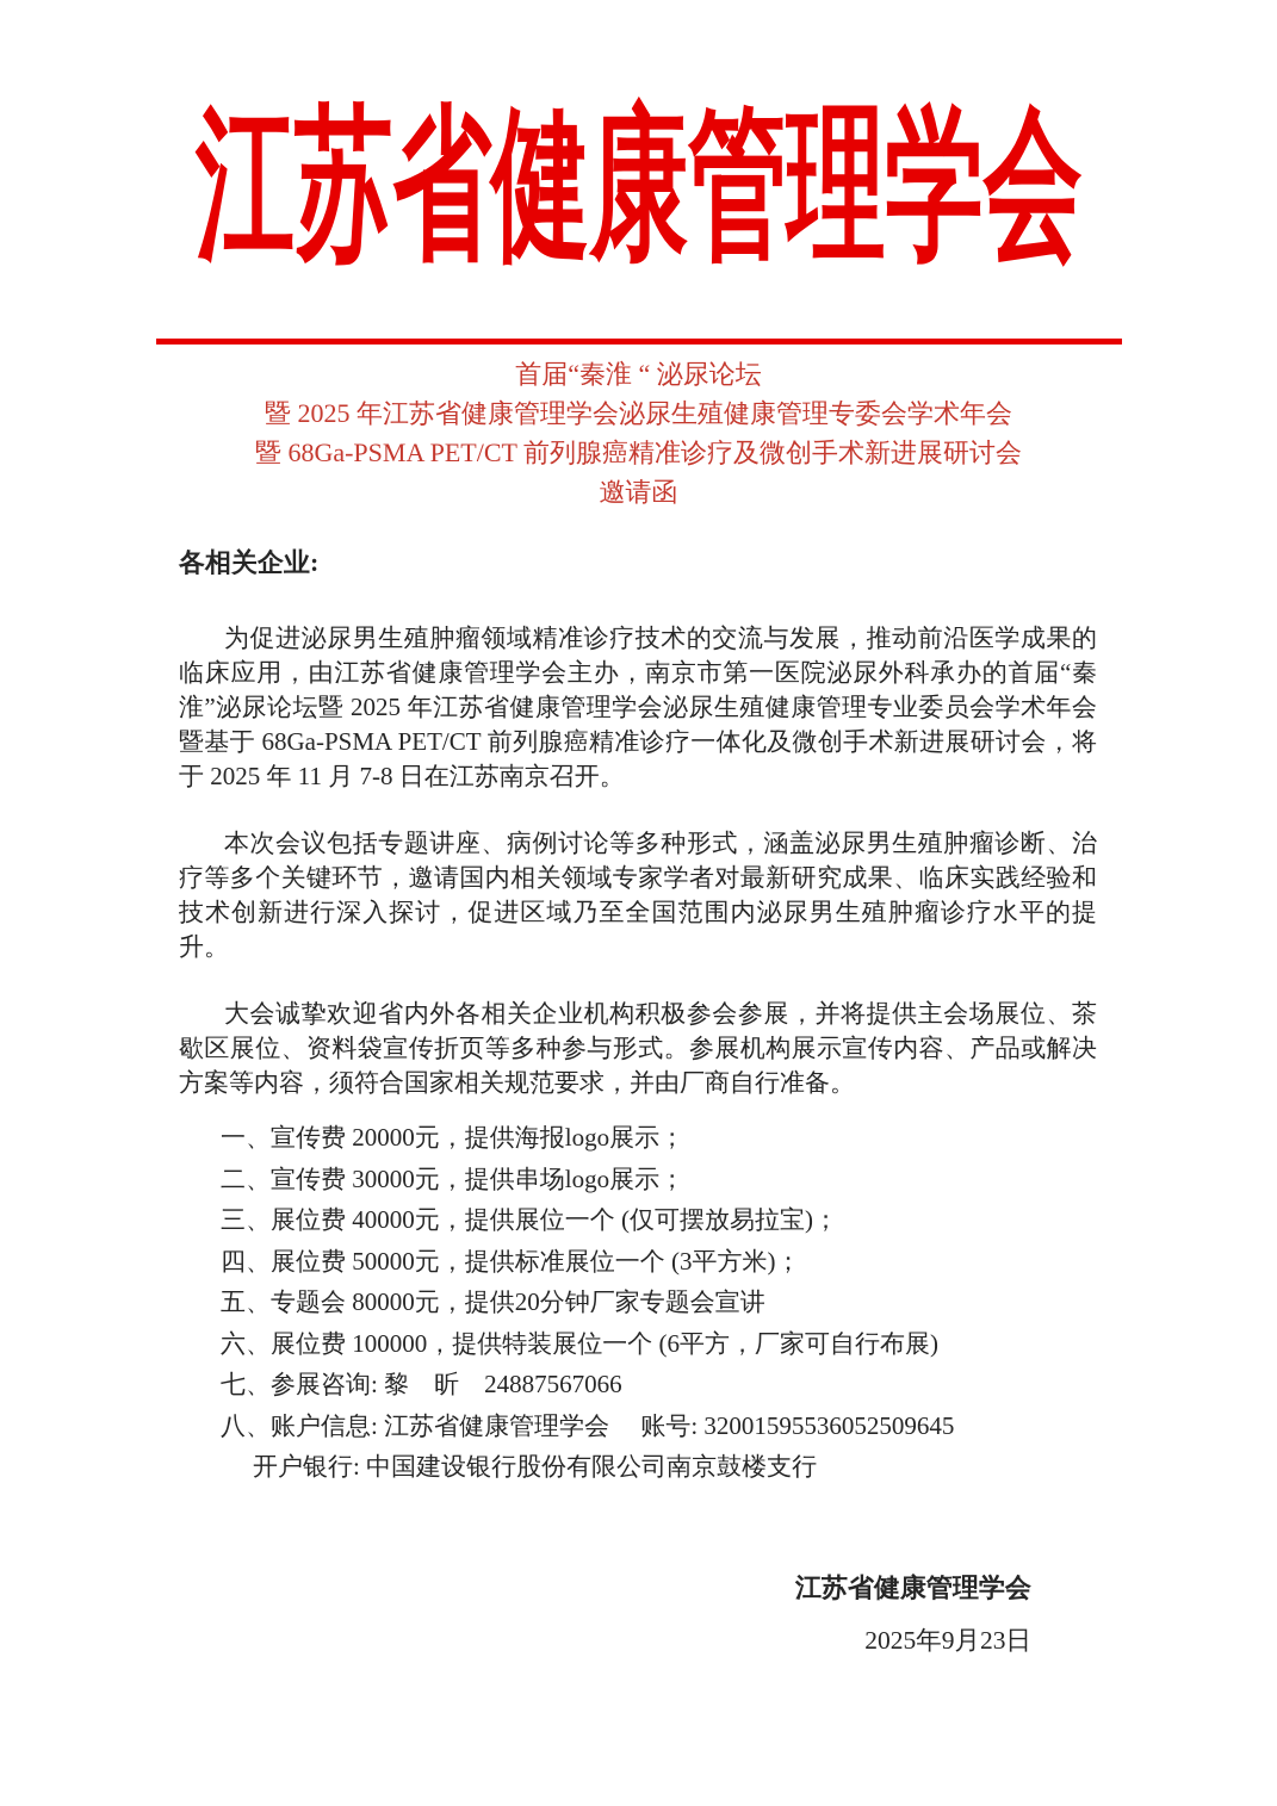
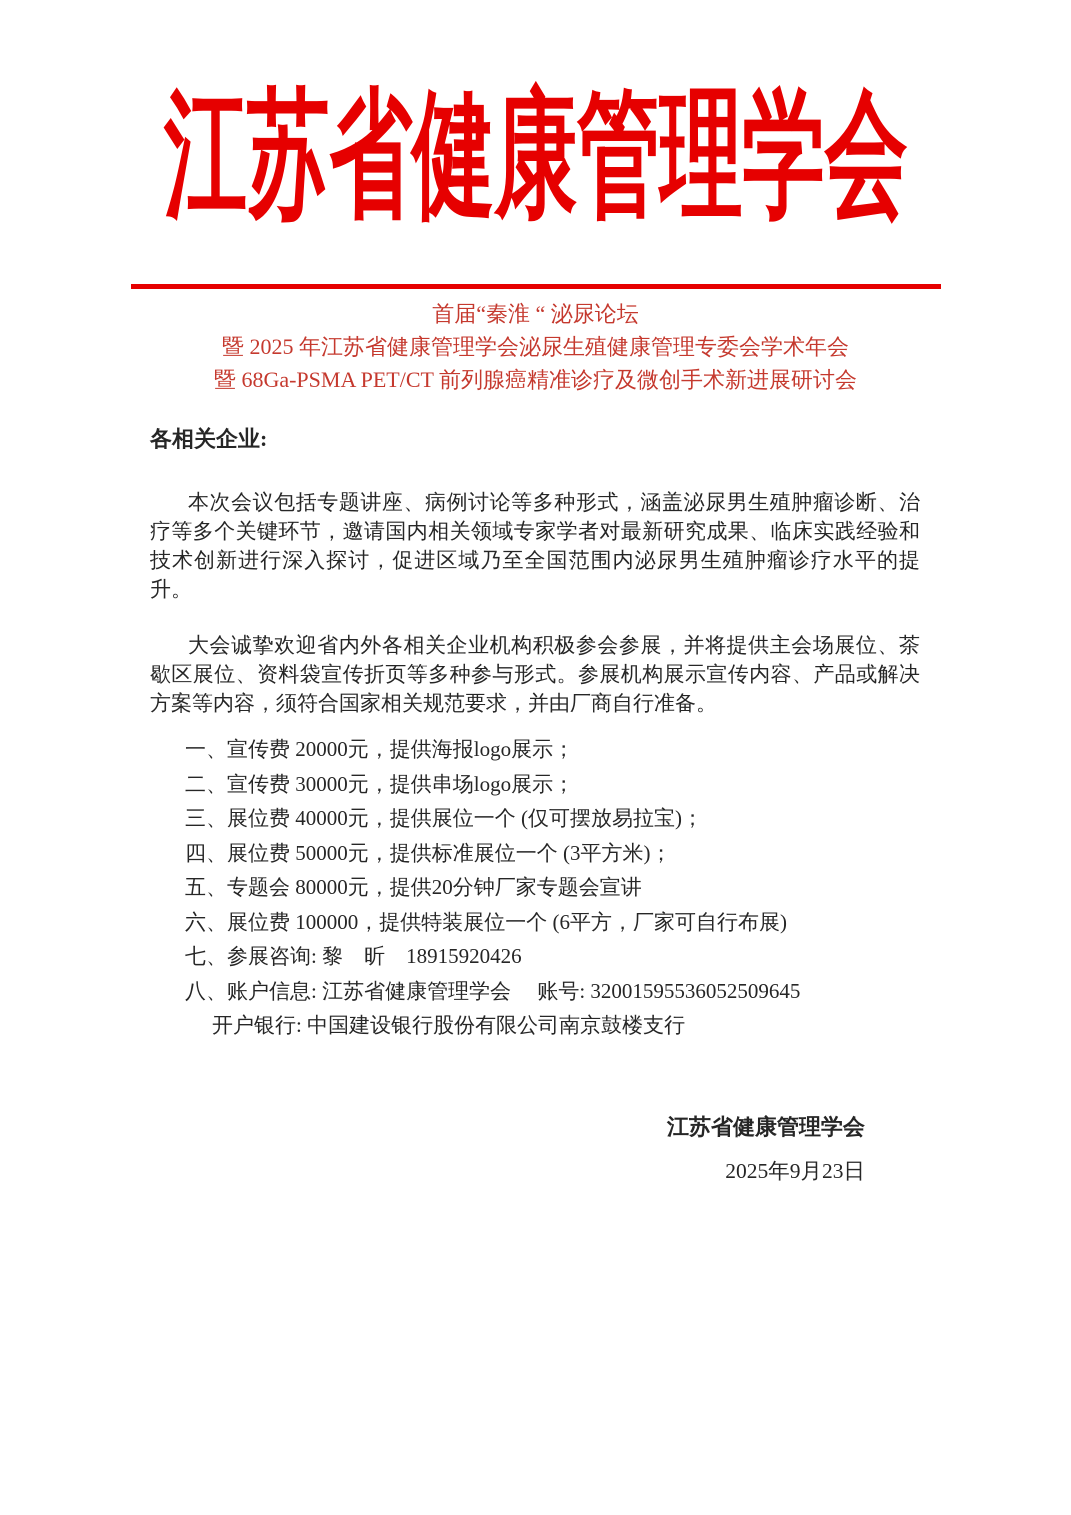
  江苏省健康管理学会
  首届“秦淮 “ 泌尿论坛
  暨 2025 年江苏省健康管理学会泌尿生殖健康管理专委会学术年会
  暨 68Ga-PSMA PET/CT 前列腺癌精准诊疗及微创手术新进展研讨会
- 邀请函
  各相关企业:
- 为促进泌尿男生殖肿瘤领域精准诊疗技术的交流与发展，推动前沿医学成果的临床应用，由江苏省健康管理学会主办，南京市第一医院泌尿外科承办的首届“秦淮”泌尿论坛暨 2025 年江苏省健康管理学会泌尿生殖健康管理专业委员会学术年会暨基于 68Ga-PSMA PET/CT 前列腺癌精准诊疗一体化及微创手术新进展研讨会，将于 2025 年 11 月 7-8 日在江苏南京召开。
  本次会议包括专题讲座、病例讨论等多种形式，涵盖泌尿男生殖肿瘤诊断、治疗等多个关键环节，邀请国内相关领域专家学者对最新研究成果、临床实践经验和技术创新进行深入探讨，促进区域乃至全国范围内泌尿男生殖肿瘤诊疗水平的提升。
  大会诚挚欢迎省内外各相关企业机构积极参会参展，并将提供主会场展位、茶歇区展位、资料袋宣传折页等多种参与形式。参展机构展示宣传内容、产品或解决方案等内容，须符合国家相关规范要求，并由厂商自行准备。
  一、宣传费 20000元，提供海报logo展示；
  二、宣传费 30000元，提供串场logo展示；
  三、展位费 40000元，提供展位一个 (仅可摆放易拉宝)；
  四、展位费 50000元，提供标准展位一个 (3平方米)；
  五、专题会 80000元，提供20分钟厂家专题会宣讲
  六、展位费 100000，提供特装展位一个 (6平方，厂家可自行布展)
- 七、参展咨询: 黎 昕 24887567066
+ 七、参展咨询: 黎 昕 18915920426
  八、账户信息: 江苏省健康管理学会 账号: 32001595536052509645
  开户银行: 中国建设银行股份有限公司南京鼓楼支行
  江苏省健康管理学会
  2025年9月23日
